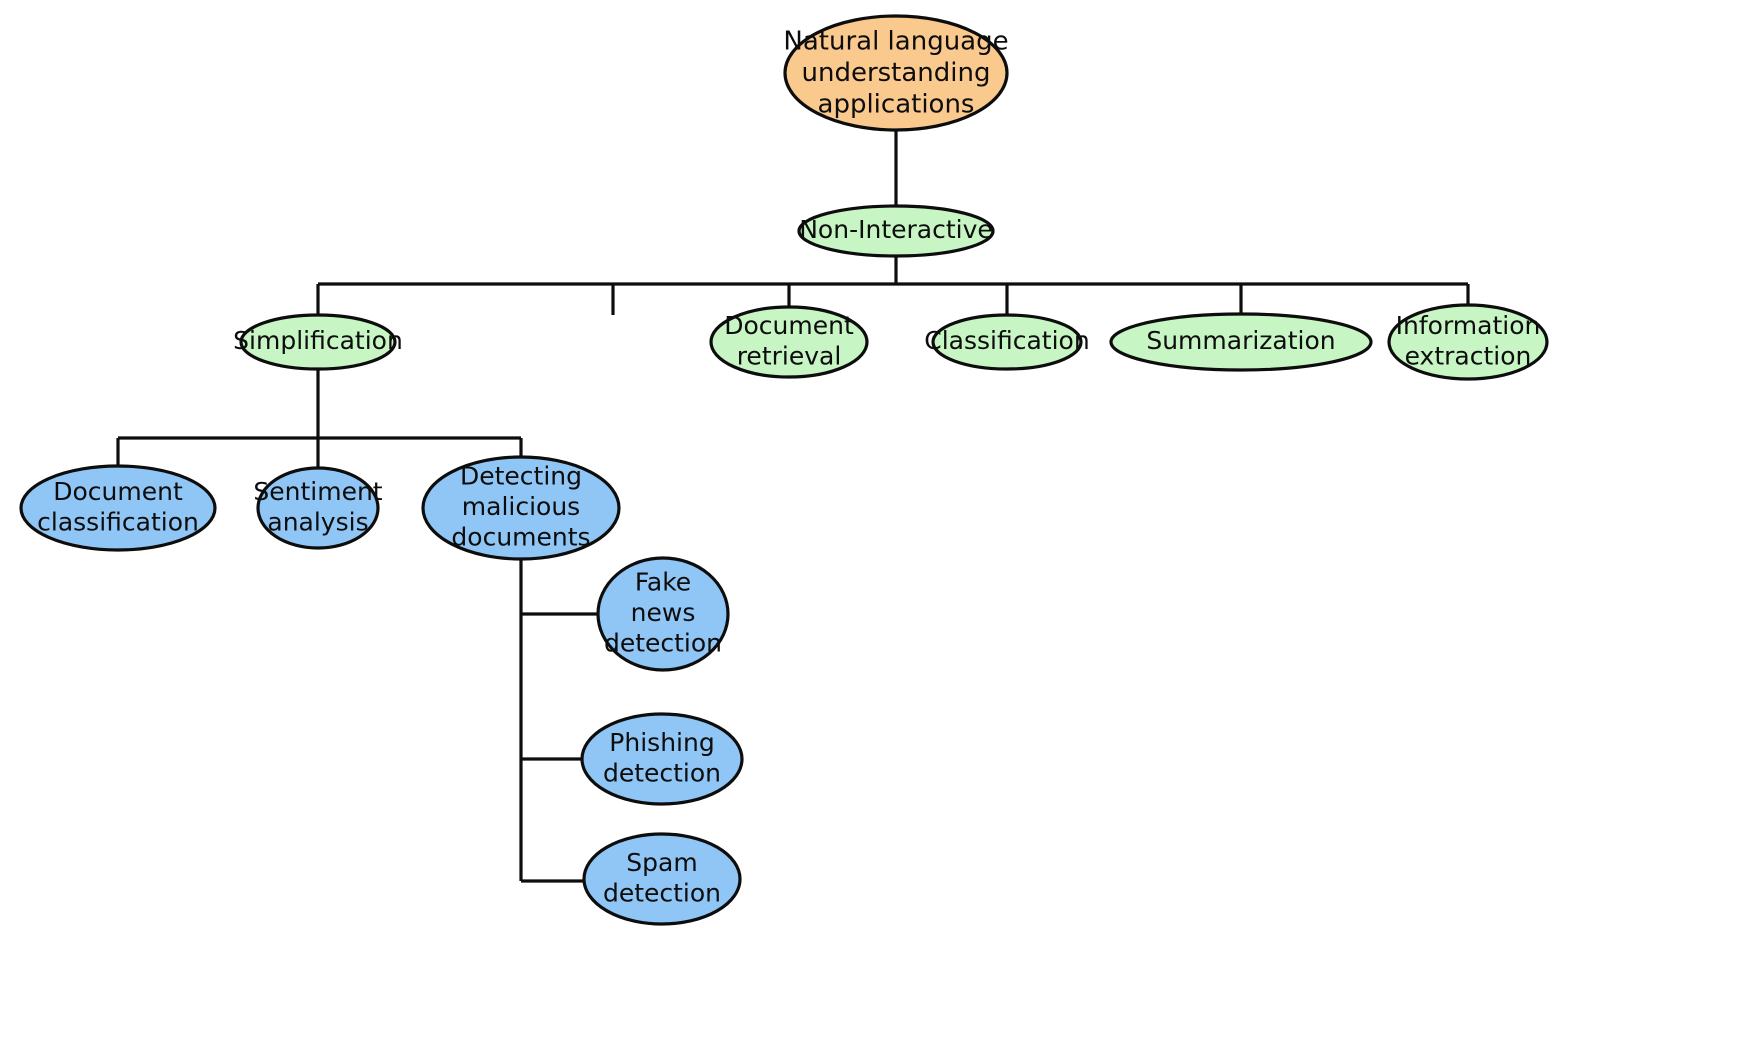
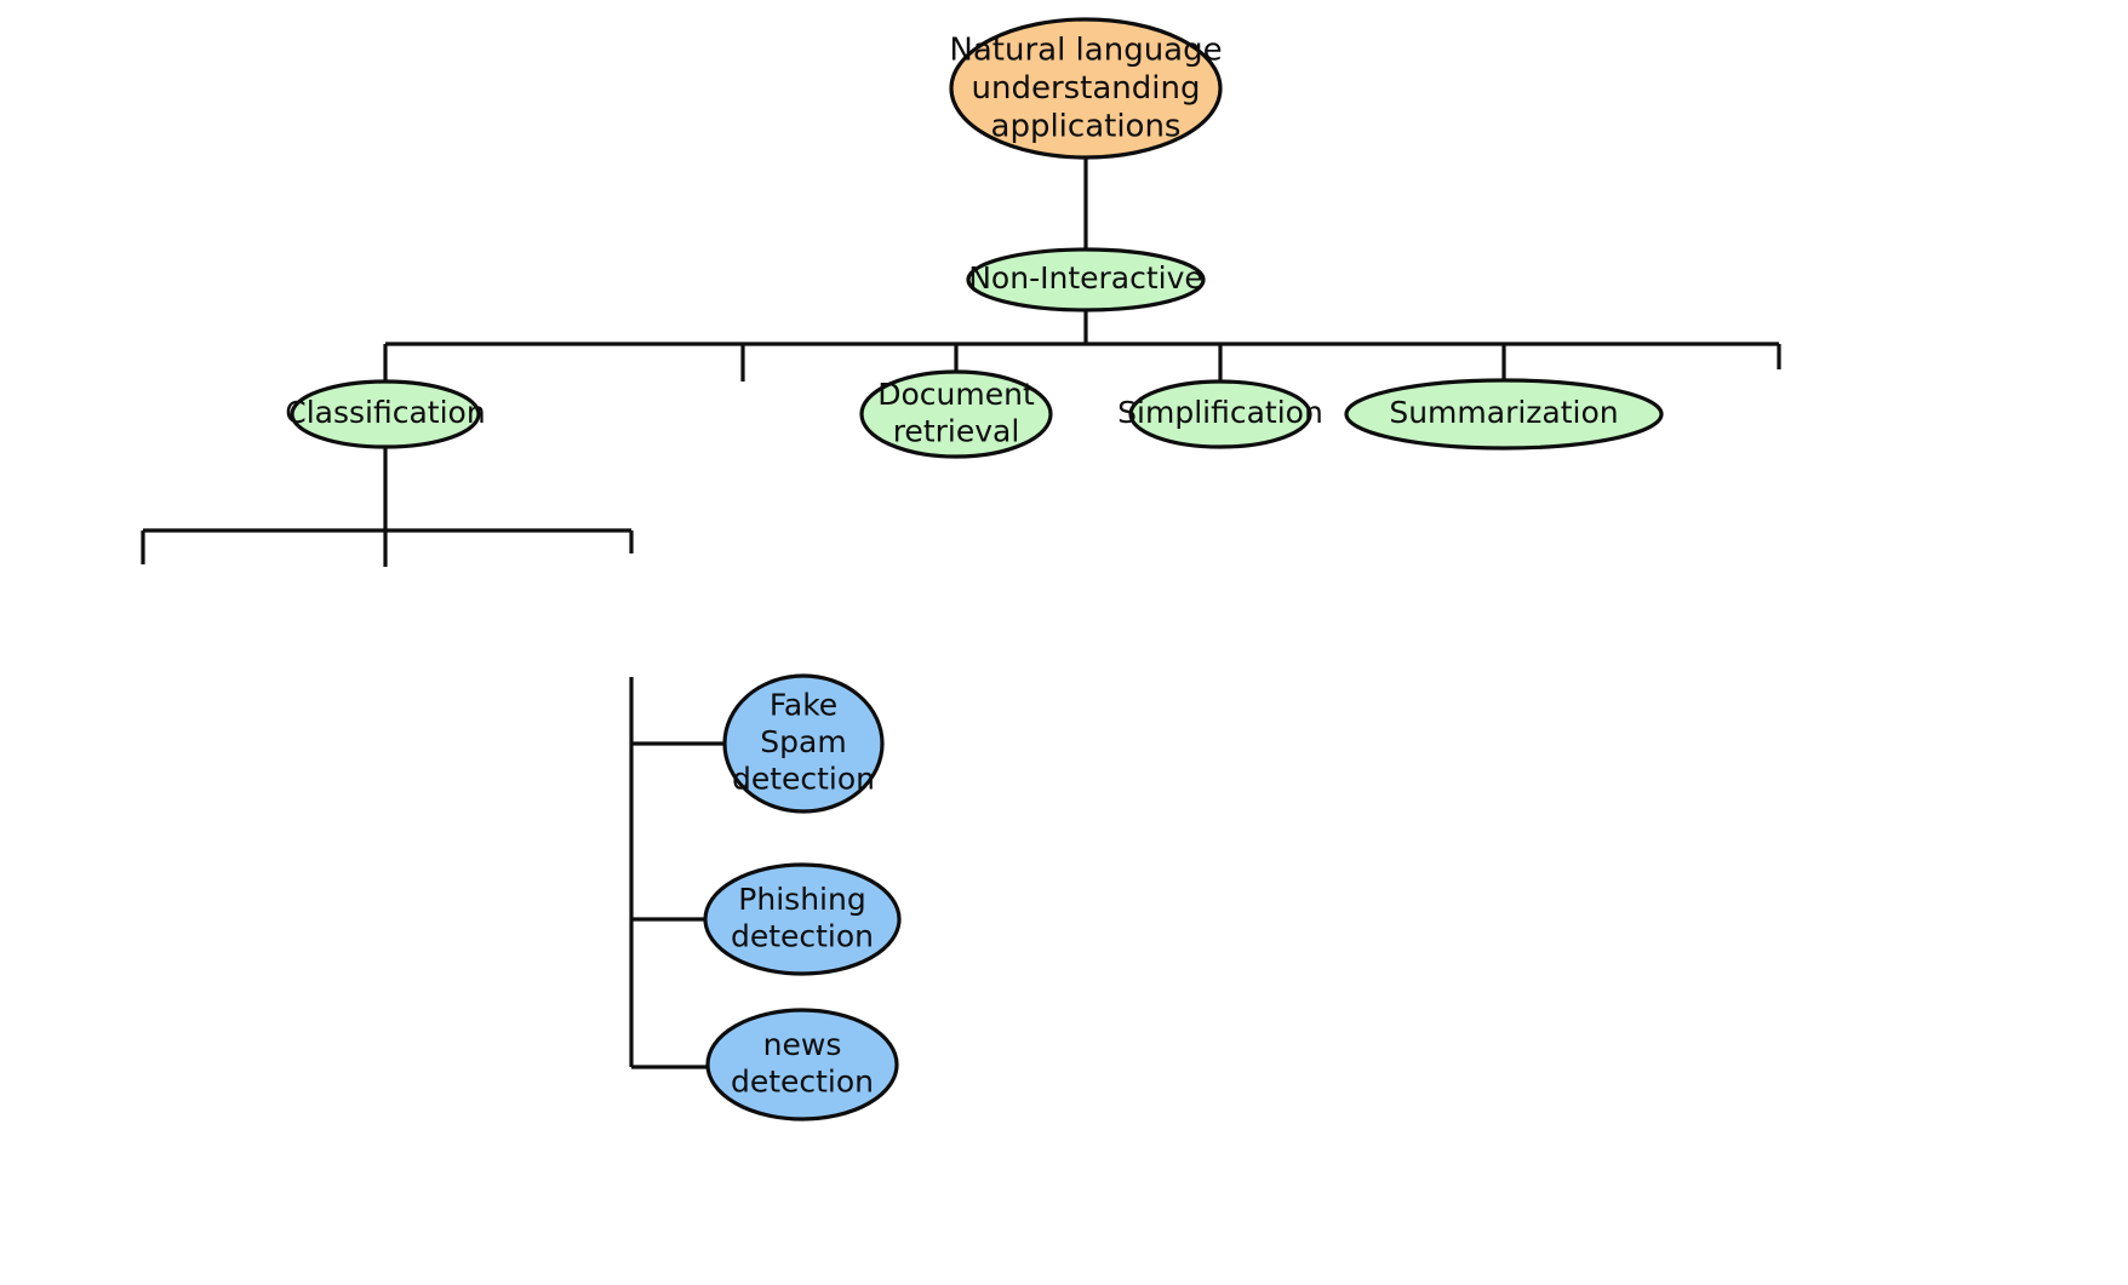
  Natural language understanding applications
  Non-Interactive
- Simplification
+ Classification
  Document retrieval
- Classification
+ Simplification
  Summarization
- Information extraction
- Document classification
- Sentiment analysis
- Detecting malicious documents
- Fake news detection
+ Fake Spam detection
  Phishing detection
- Spam detection
+ news detection
